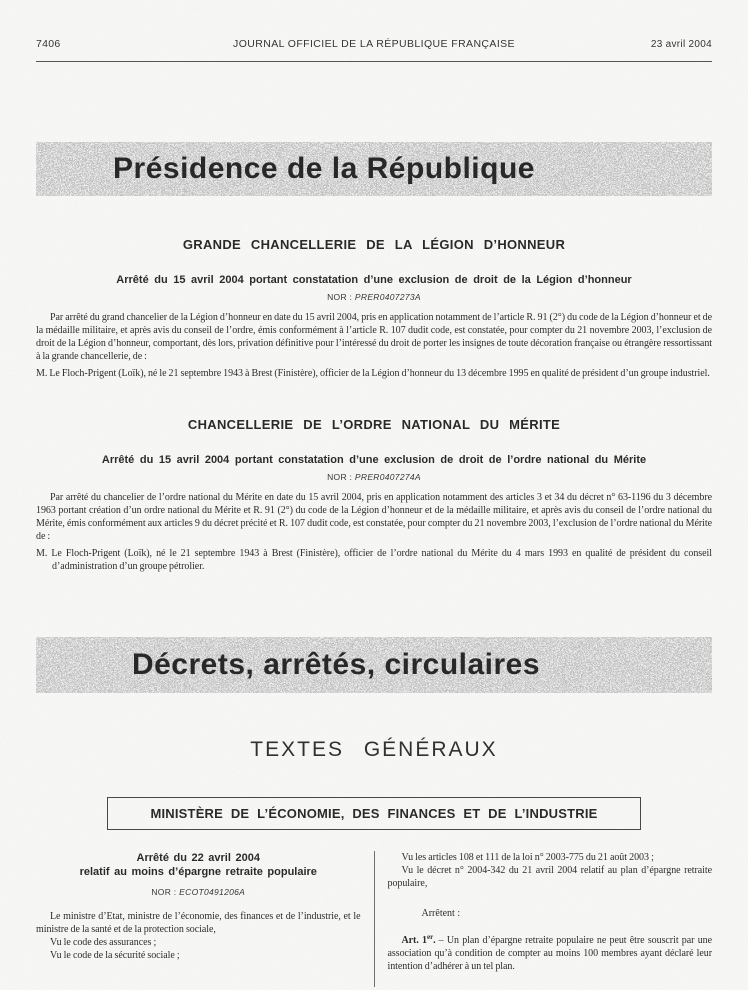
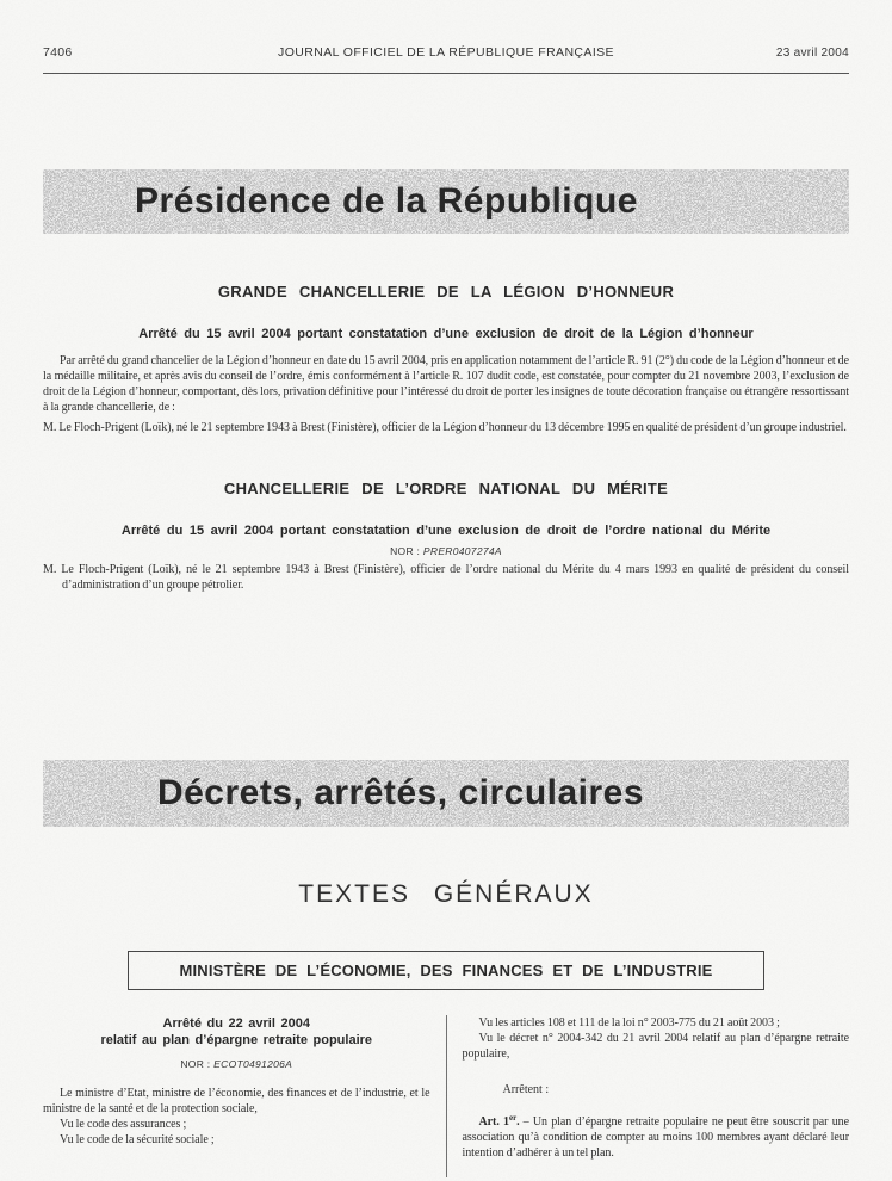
  7406
  JOURNAL OFFICIEL DE LA RÉPUBLIQUE FRANÇAISE
  23 avril 2004
  Présidence de la République
  GRANDE CHANCELLERIE DE LA LÉGION D’HONNEUR
  Arrêté du 15 avril 2004 portant constatation d’une exclusion de droit de la Légion d’honneur
- NOR : PRER0407273A
  Par arrêté du grand chancelier de la Légion d’honneur en date du 15 avril 2004, pris en application notamment de l’article R. 91 (2°) du code de la Légion d’honneur et de la médaille militaire, et après avis du conseil de l’ordre, émis conformément à l’article R. 107 dudit code, est constatée, pour compter du 21 novembre 2003, l’exclusion de droit de la Légion d’honneur, comportant, dès lors, privation définitive pour l’intéressé du droit de porter les insignes de toute décoration française ou étrangère ressortissant à la grande chancellerie, de :
  M. Le Floch-Prigent (Loïk), né le 21 septembre 1943 à Brest (Finistère), officier de la Légion d’honneur du 13 décembre 1995 en qualité de président d’un groupe industriel.
  CHANCELLERIE DE L’ORDRE NATIONAL DU MÉRITE
  Arrêté du 15 avril 2004 portant constatation d’une exclusion de droit de l’ordre national du Mérite
  NOR : PRER0407274A
- Par arrêté du chancelier de l’ordre national du Mérite en date du 15 avril 2004, pris en application notamment des articles 3 et 34 du décret n° 63-1196 du 3 décembre 1963 portant création d’un ordre national du Mérite et R. 91 (2°) du code de la Légion d’honneur et de la médaille militaire, et après avis du conseil de l’ordre national du Mérite, émis conformément aux articles 9 du décret précité et R. 107 dudit code, est constatée, pour compter du 21 novembre 2003, l’exclusion de l’ordre national du Mérite de :
  M. Le Floch-Prigent (Loïk), né le 21 septembre 1943 à Brest (Finistère), officier de l’ordre national du Mérite du 4 mars 1993 en qualité de président du conseil d’administration d’un groupe pétrolier.
  Décrets, arrêtés, circulaires
  TEXTES GÉNÉRAUX
  MINISTÈRE DE L’ÉCONOMIE, DES FINANCES ET DE L’INDUSTRIE
  Arrêté du 22 avril 2004
- relatif au moins d’épargne retraite populaire
+ relatif au plan d’épargne retraite populaire
  NOR : ECOT0491206A
  Le ministre d’Etat, ministre de l’économie, des finances et de l’industrie, et le ministre de la santé et de la protection sociale,
  Vu le code des assurances ;
  Vu le code de la sécurité sociale ;
  Vu les articles 108 et 111 de la loi n° 2003-775 du 21 août 2003 ;
  Vu le décret n° 2004-342 du 21 avril 2004 relatif au plan d’épargne retraite populaire,
  Arrêtent :
  Art. 1er. – Un plan d’épargne retraite populaire ne peut être souscrit par une association qu’à condition de compter au moins 100 membres ayant déclaré leur intention d’adhérer à un tel plan.
